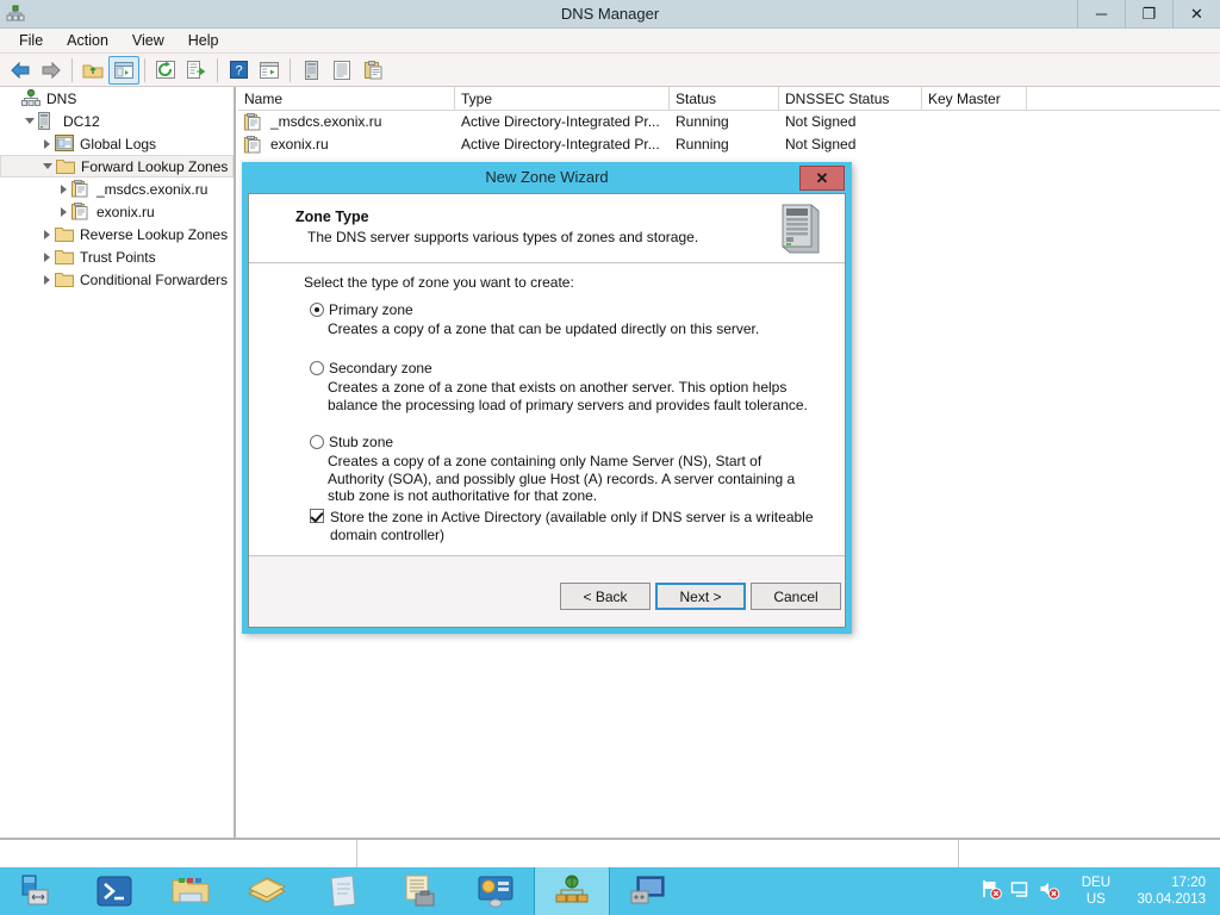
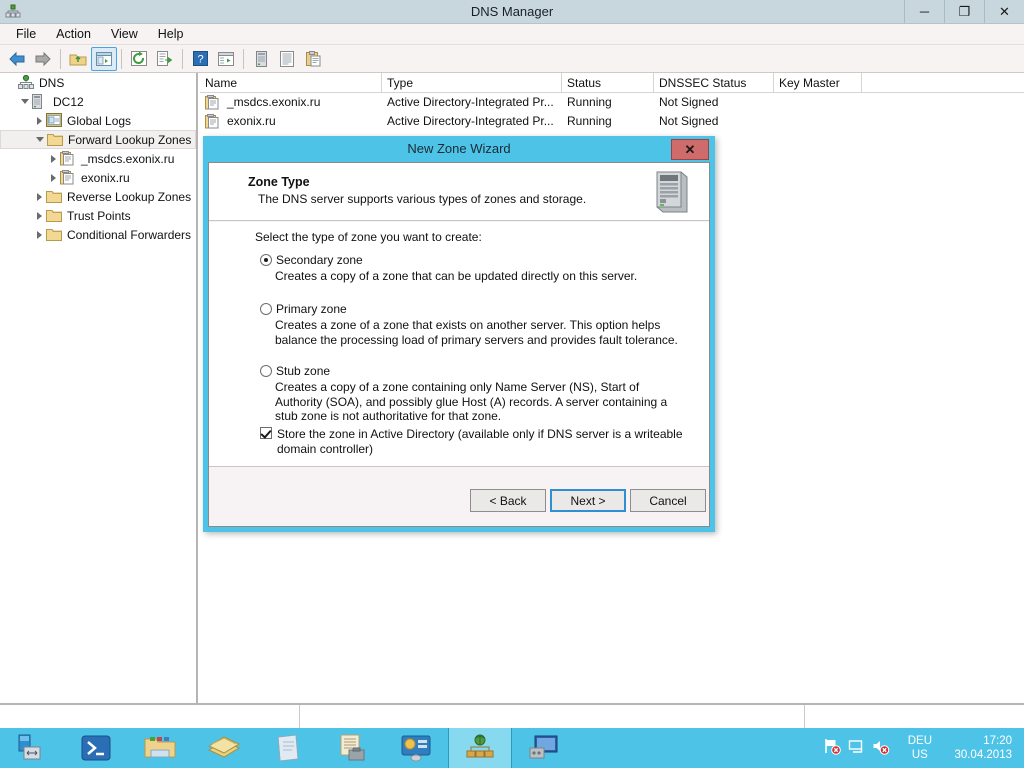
  DNS Manager
  ─
  ❐
  ✕
  File
  Action
  View
  Help
  ?
  DNS
  DC12
  Global Logs
  Forward Lookup Zones
  _msdcs.exonix.ru
  exonix.ru
  Reverse Lookup Zones
  Trust Points
  Conditional Forwarders
  Name
  Type
  Status
  DNSSEC Status
  Key Master
  _msdcs.exonix.ru
  Active Directory-Integrated Pr...
  Running
  Not Signed
  exonix.ru
  Active Directory-Integrated Pr...
  Running
  Not Signed
  New Zone Wizard
  ✕
  Zone Type
  The DNS server supports various types of zones and storage.
  Select the type of zone you want to create:
- Primary zone
+ Secondary zone
  Creates a copy of a zone that can be updated directly on this server.
- Secondary zone
+ Primary zone
  Creates a zone of a zone that exists on another server. This option helps balance the processing load of primary servers and provides fault tolerance.
  Stub zone
  Creates a copy of a zone containing only Name Server (NS), Start of Authority (SOA), and possibly glue Host (A) records. A server containing a stub zone is not authoritative for that zone.
  Store the zone in Active Directory (available only if DNS server is a writeable domain controller)
  < Back
  Next >
  Cancel
  DEU
  US
  17:20
  30.04.2013
